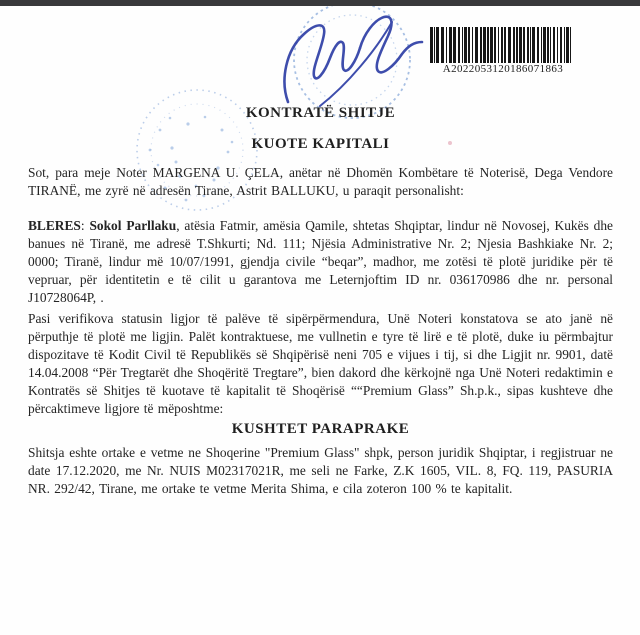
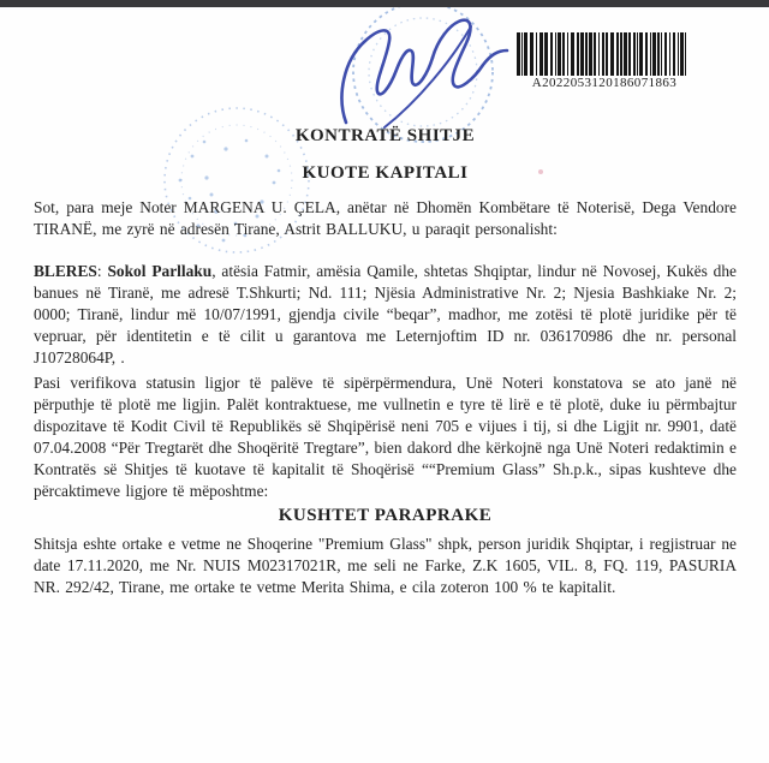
  A2022053120186071863
  KONTRATË SHITJE
  KUOTE KAPITALI
  Sot, para meje Noter MARGENA U. ÇELA, anëtar në Dhomën Kombëtare të Noterisë, Dega Vendore TIRANË, me zyrë në adresën Tirane, Astrit BALLUKU, u paraqit personalisht:
  BLERES: Sokol Parllaku, atësia Fatmir, amësia Qamile, shtetas Shqiptar, lindur në Novosej, Kukës dhe banues në Tiranë, me adresë T.Shkurti; Nd. 111; Njësia Administrative Nr. 2; Njesia Bashkiake Nr. 2; 0000; Tiranë, lindur më 10/07/1991, gjendja civile “beqar”, madhor, me zotësi të plotë juridike për të vepruar, për identitetin e të cilit u garantova me Leternjoftim ID nr. 036170986 dhe nr. personal J10728064P, .
- Pasi verifikova statusin ligjor të palëve të sipërpërmendura, Unë Noteri konstatova se ato janë në përputhje të plotë me ligjin. Palët kontraktuese, me vullnetin e tyre të lirë e të plotë, duke iu përmbajtur dispozitave të Kodit Civil të Republikës së Shqipërisë neni 705 e vijues i tij, si dhe Ligjit nr. 9901, datë 14.04.2008 “Për Tregtarët dhe Shoqëritë Tregtare”, bien dakord dhe kërkojnë nga Unë Noteri redaktimin e Kontratës së Shitjes të kuotave të kapitalit të Shoqërisë ““Premium Glass” Sh.p.k., sipas kushteve dhe përcaktimeve ligjore të mëposhtme:
+ Pasi verifikova statusin ligjor të palëve të sipërpërmendura, Unë Noteri konstatova se ato janë në përputhje të plotë me ligjin. Palët kontraktuese, me vullnetin e tyre të lirë e të plotë, duke iu përmbajtur dispozitave të Kodit Civil të Republikës së Shqipërisë neni 705 e vijues i tij, si dhe Ligjit nr. 9901, datë 07.04.2008 “Për Tregtarët dhe Shoqëritë Tregtare”, bien dakord dhe kërkojnë nga Unë Noteri redaktimin e Kontratës së Shitjes të kuotave të kapitalit të Shoqërisë ““Premium Glass” Sh.p.k., sipas kushteve dhe përcaktimeve ligjore të mëposhtme:
  KUSHTET PARAPRAKE
- Shitsja eshte ortake e vetme ne Shoqerine "Premium Glass" shpk, person juridik Shqiptar, i regjistruar ne date 17.12.2020, me Nr. NUIS M02317021R, me seli ne Farke, Z.K 1605, VIL. 8, FQ. 119, PASURIA NR. 292/42, Tirane, me ortake te vetme Merita Shima, e cila zoteron 100 % te kapitalit.
+ Shitsja eshte ortake e vetme ne Shoqerine "Premium Glass" shpk, person juridik Shqiptar, i regjistruar ne date 17.11.2020, me Nr. NUIS M02317021R, me seli ne Farke, Z.K 1605, VIL. 8, FQ. 119, PASURIA NR. 292/42, Tirane, me ortake te vetme Merita Shima, e cila zoteron 100 % te kapitalit.
